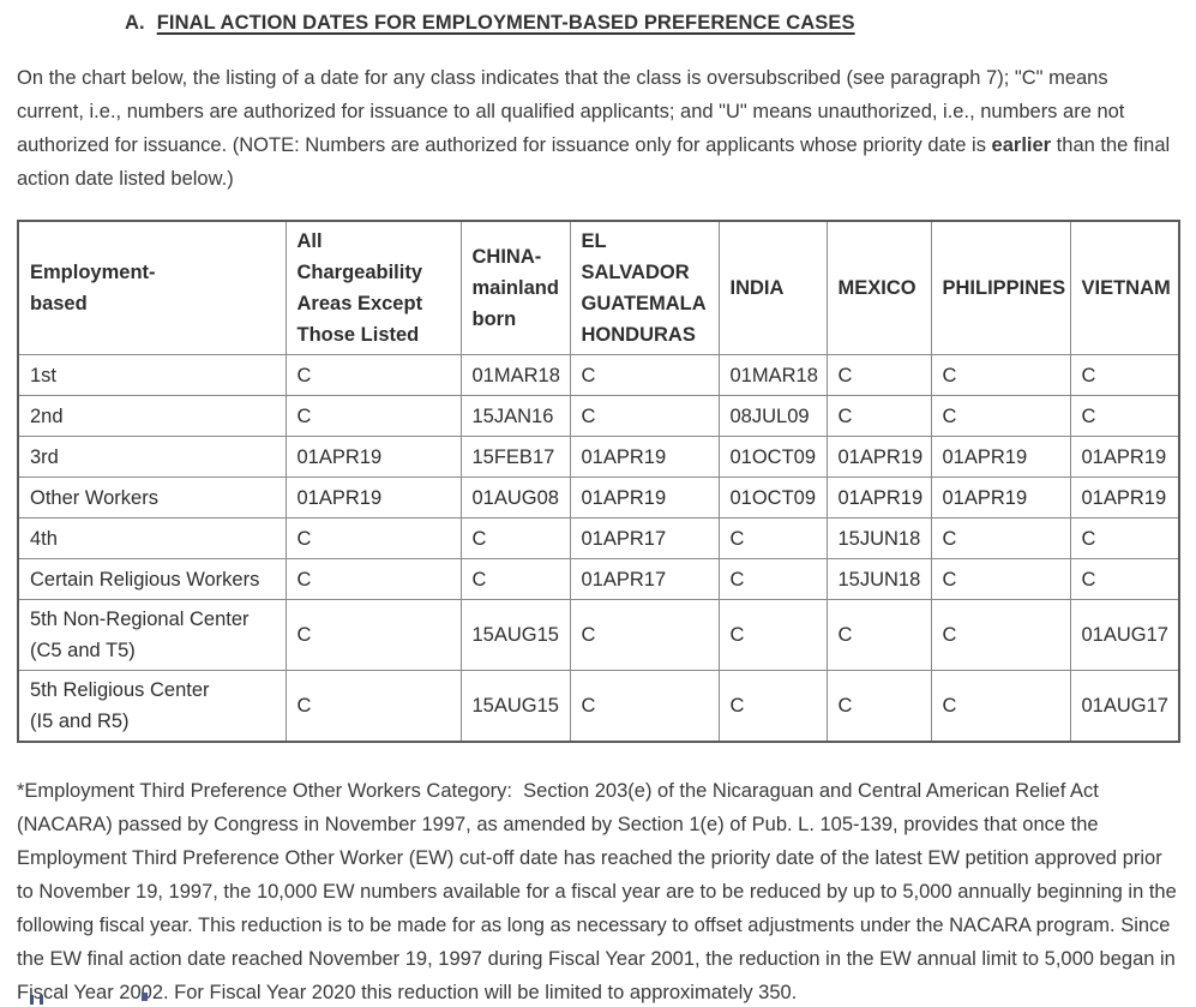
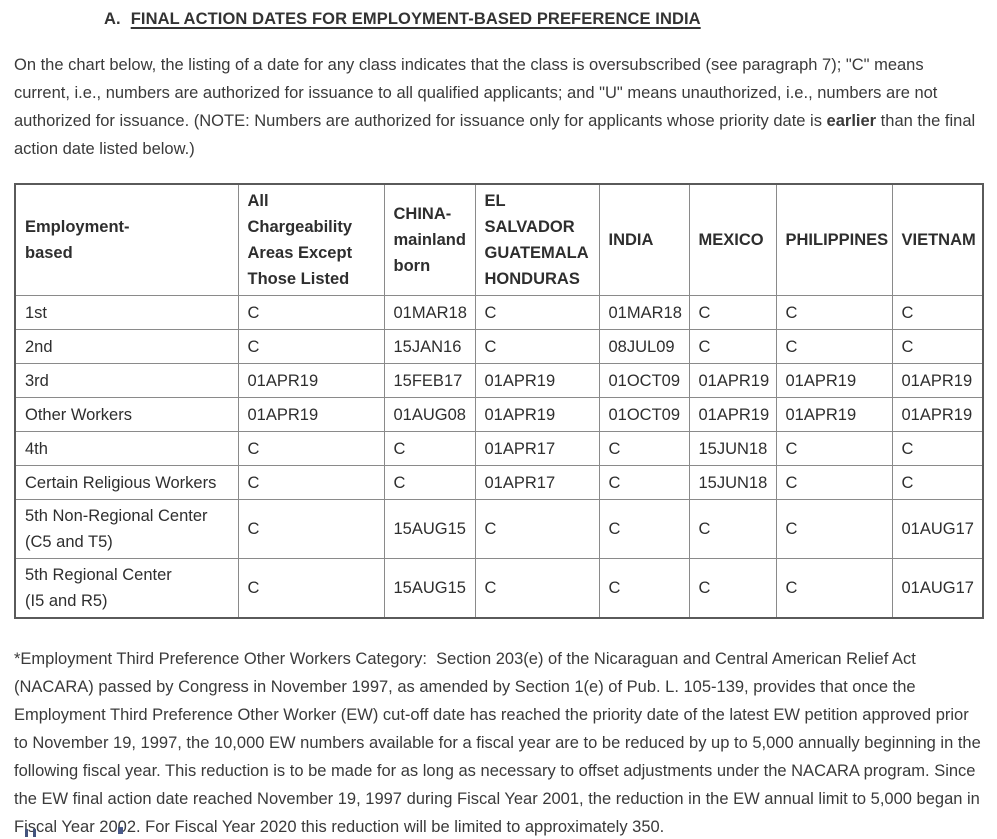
- A. FINAL ACTION DATES FOR EMPLOYMENT-BASED PREFERENCE CASES
+ A. FINAL ACTION DATES FOR EMPLOYMENT-BASED PREFERENCE INDIA
  On the chart below, the listing of a date for any class indicates that the class is oversubscribed (see paragraph 7); "C" means current, i.e., numbers are authorized for issuance to all qualified applicants; and "U" means unauthorized, i.e., numbers are not authorized for issuance. (NOTE: Numbers are authorized for issuance only for applicants whose priority date is earlier than the final action date listed below.)
  Employment- based	All Chargeability Areas Except Those Listed	CHINA- mainland born	EL SALVADOR GUATEMALA HONDURAS	INDIA	MEXICO	PHILIPPINES	VIETNAM
  1st	C	01MAR18	C	01MAR18	C	C	C
  2nd	C	15JAN16	C	08JUL09	C	C	C
  3rd	01APR19	15FEB17	01APR19	01OCT09	01APR19	01APR19	01APR19
  Other Workers	01APR19	01AUG08	01APR19	01OCT09	01APR19	01APR19	01APR19
  4th	C	C	01APR17	C	15JUN18	C	C
  Certain Religious Workers	C	C	01APR17	C	15JUN18	C	C
  5th Non-Regional Center (C5 and T5)	C	15AUG15	C	C	C	C	01AUG17
- 5th Religious Center (I5 and R5)	C	15AUG15	C	C	C	C	01AUG17
+ 5th Regional Center (I5 and R5)	C	15AUG15	C	C	C	C	01AUG17
  *Employment Third Preference Other Workers Category: Section 203(e) of the Nicaraguan and Central American Relief Act (NACARA) passed by Congress in November 1997, as amended by Section 1(e) of Pub. L. 105-139, provides that once the Employment Third Preference Other Worker (EW) cut-off date has reached the priority date of the latest EW petition approved prior to November 19, 1997, the 10,000 EW numbers available for a fiscal year are to be reduced by up to 5,000 annually beginning in the following fiscal year. This reduction is to be made for as long as necessary to offset adjustments under the NACARA program. Since the EW final action date reached November 19, 1997 during Fiscal Year 2001, the reduction in the EW annual limit to 5,000 began in Fiscal Year 202. For Fiscal Year 2020 this reduction will be limited to approximately 350.
